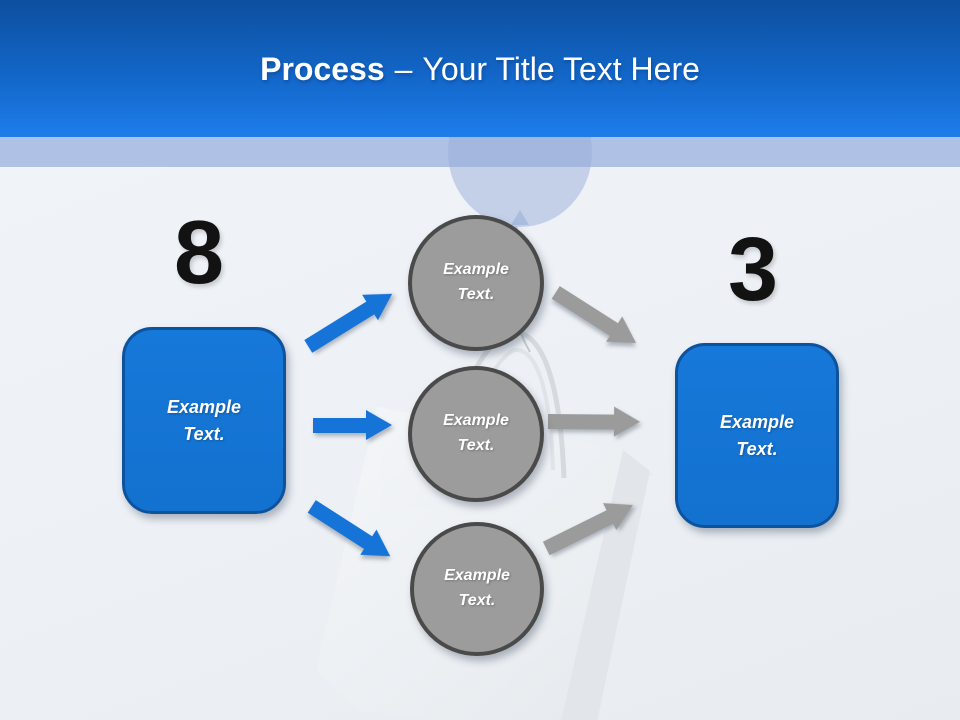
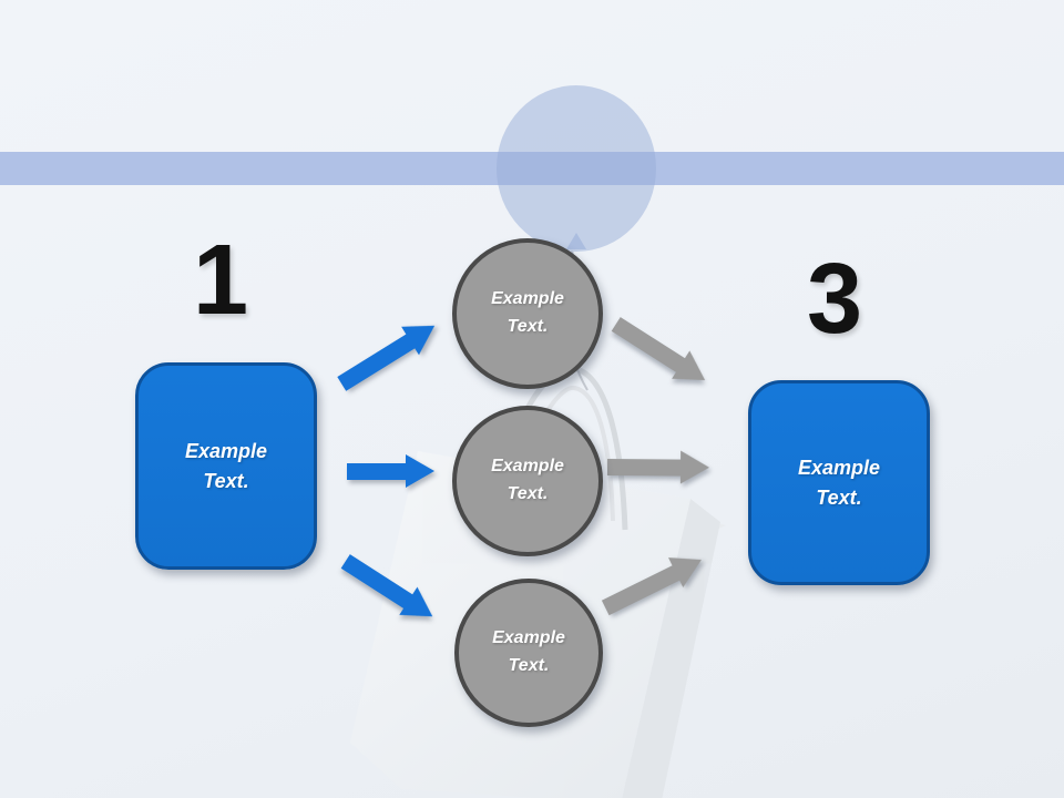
- Process – Your Title Text Here
- 8
+ 1
  3
  Example Text.
  Example Text.
  Example Text.
  Example Text.
  Example Text.
